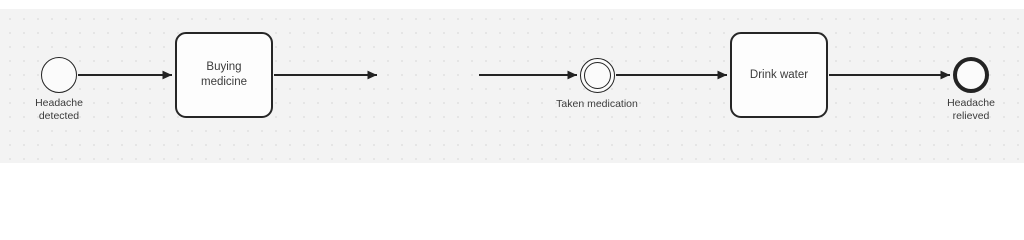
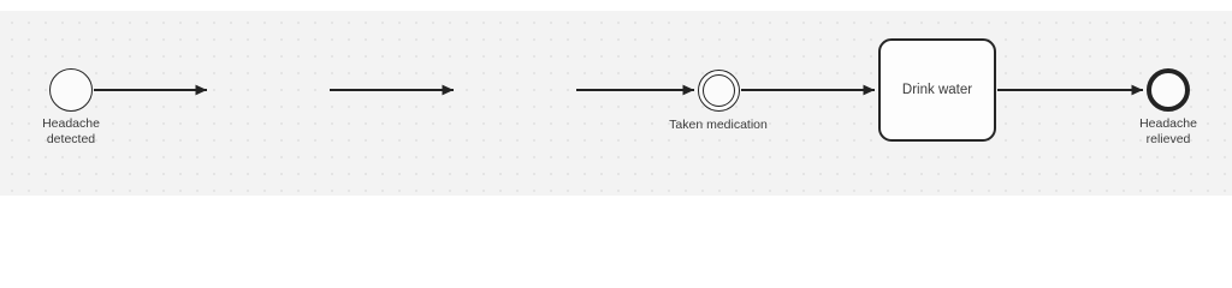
  Headache
  detected
- Buying
- medicine
  Taken medication
  Drink water
  Headache
  relieved
